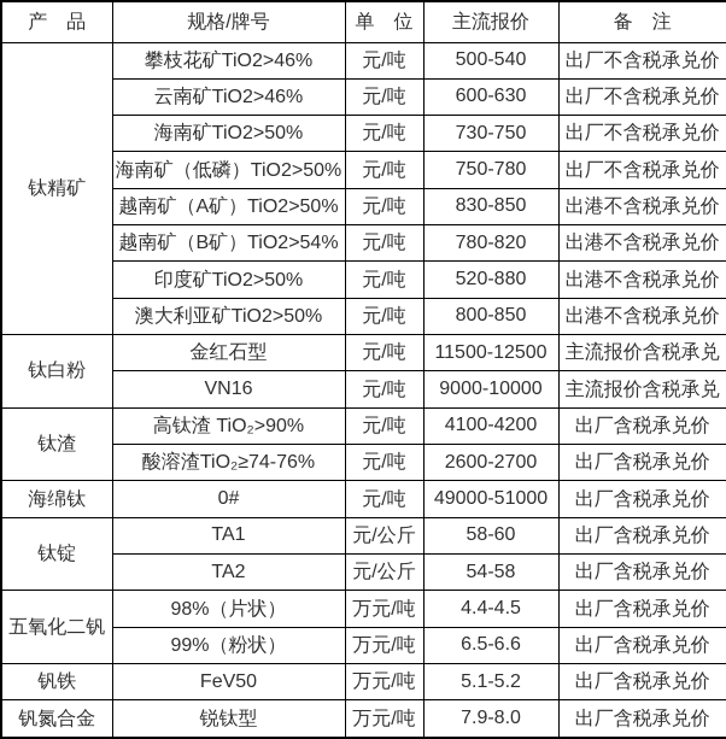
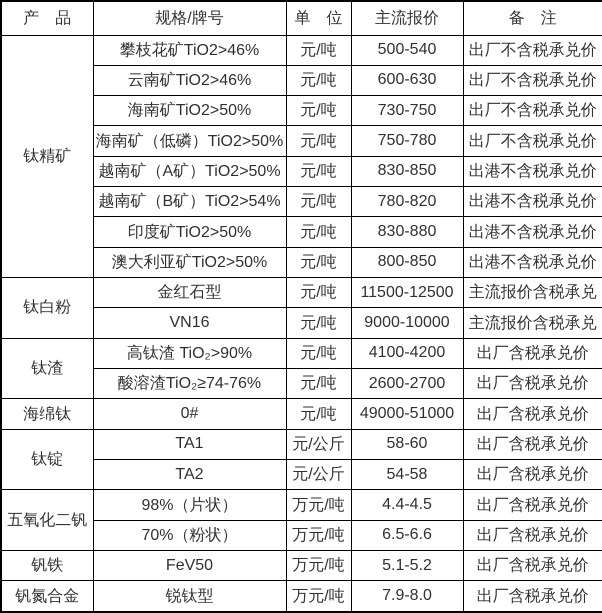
  产 品	规格/牌号	单 位	主流报价	备 注
  钛精矿	攀枝花矿TiO2>46%	元/吨	500-540	出厂不含税承兑价
  云南矿TiO2>46%	元/吨	600-630	出厂不含税承兑价
  海南矿TiO2>50%	元/吨	730-750	出厂不含税承兑价
  海南矿（低磷）TiO2>50%	元/吨	750-780	出厂不含税承兑价
  越南矿（A矿）TiO2>50%	元/吨	830-850	出港不含税承兑价
  越南矿（B矿）TiO2>54%	元/吨	780-820	出港不含税承兑价
- 印度矿TiO2>50%	元/吨	520-880	出港不含税承兑价
+ 印度矿TiO2>50%	元/吨	830-880	出港不含税承兑价
  澳大利亚矿TiO2>50%	元/吨	800-850	出港不含税承兑价
  钛白粉	金红石型	元/吨	11500-12500	主流报价含税承兑
  VN16	元/吨	9000-10000	主流报价含税承兑
  钛渣	高钛渣 TiO₂>90%	元/吨	4100-4200	出厂含税承兑价
  酸溶渣TiO₂≥74-76%	元/吨	2600-2700	出厂含税承兑价
  海绵钛	0#	元/吨	49000-51000	出厂含税承兑价
  钛锭	TA1	元/公斤	58-60	出厂含税承兑价
  TA2	元/公斤	54-58	出厂含税承兑价
  五氧化二钒	98%（片状）	万元/吨	4.4-4.5	出厂含税承兑价
- 99%（粉状）	万元/吨	6.5-6.6	出厂含税承兑价
+ 70%（粉状）	万元/吨	6.5-6.6	出厂含税承兑价
  钒铁	FeV50	万元/吨	5.1-5.2	出厂含税承兑价
  钒氮合金	锐钛型	万元/吨	7.9-8.0	出厂含税承兑价
